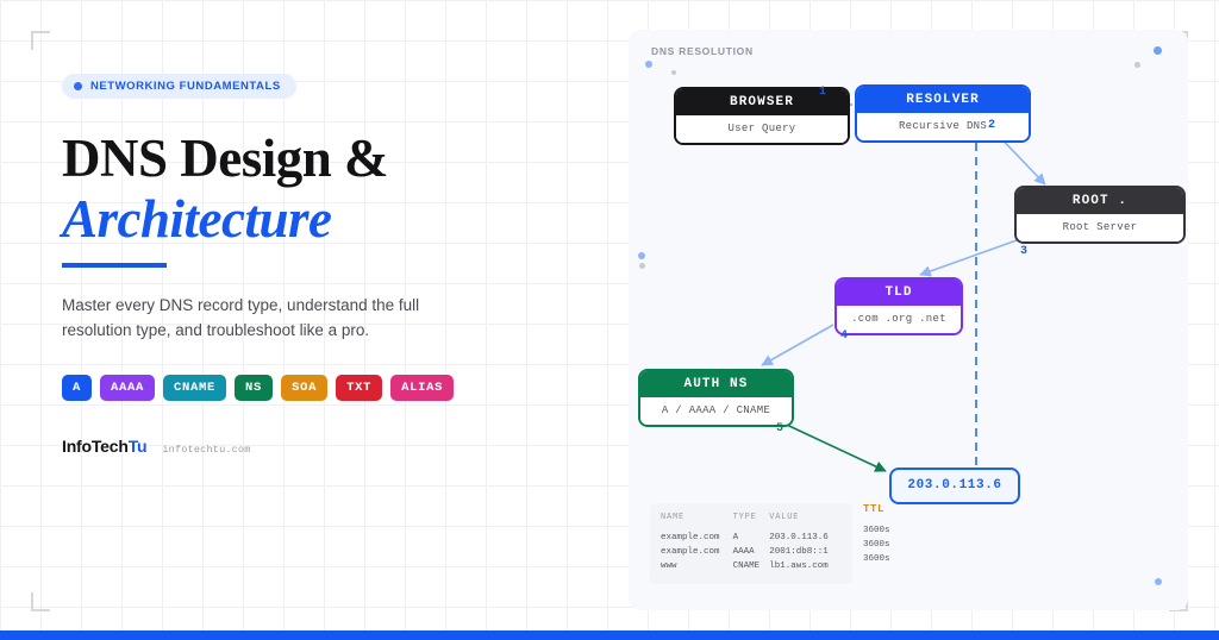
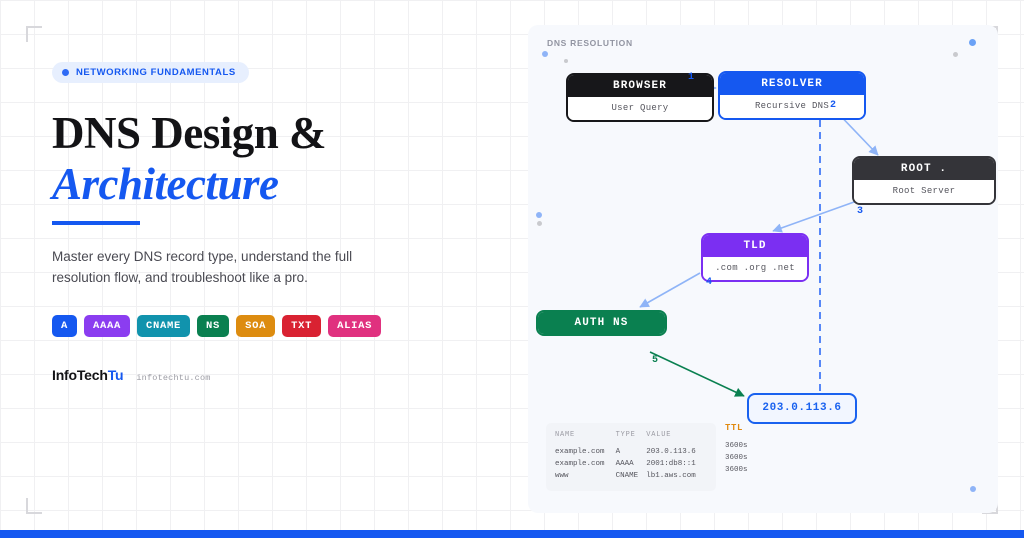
  NETWORKING FUNDAMENTALS
  DNS Design &
  Architecture
- Master every DNS record type, understand the full resolution type, and troubleshoot like a pro.
+ Master every DNS record type, understand the full resolution flow, and troubleshoot like a pro.
  A
  AAAA
  CNAME
  NS
  SOA
  TXT
  ALIAS
  InfoTechTu
  infotechtu.com
  DNS RESOLUTION
  BROWSER
  User Query
  RESOLVER
  Recursive DNS
  ROOT .
  Root Server
  TLD
  .com .org .net
  AUTH NS
- A / AAAA / CNAME
  203.0.113.6
  1
  2
  3
  4
  5
  NAME	TYPE	VALUE
  example.com	A	203.0.113.6
  example.com	AAAA	2001:db8::1
  www	CNAME	lb1.aws.com
  TTL
  3600s
  3600s
  3600s
